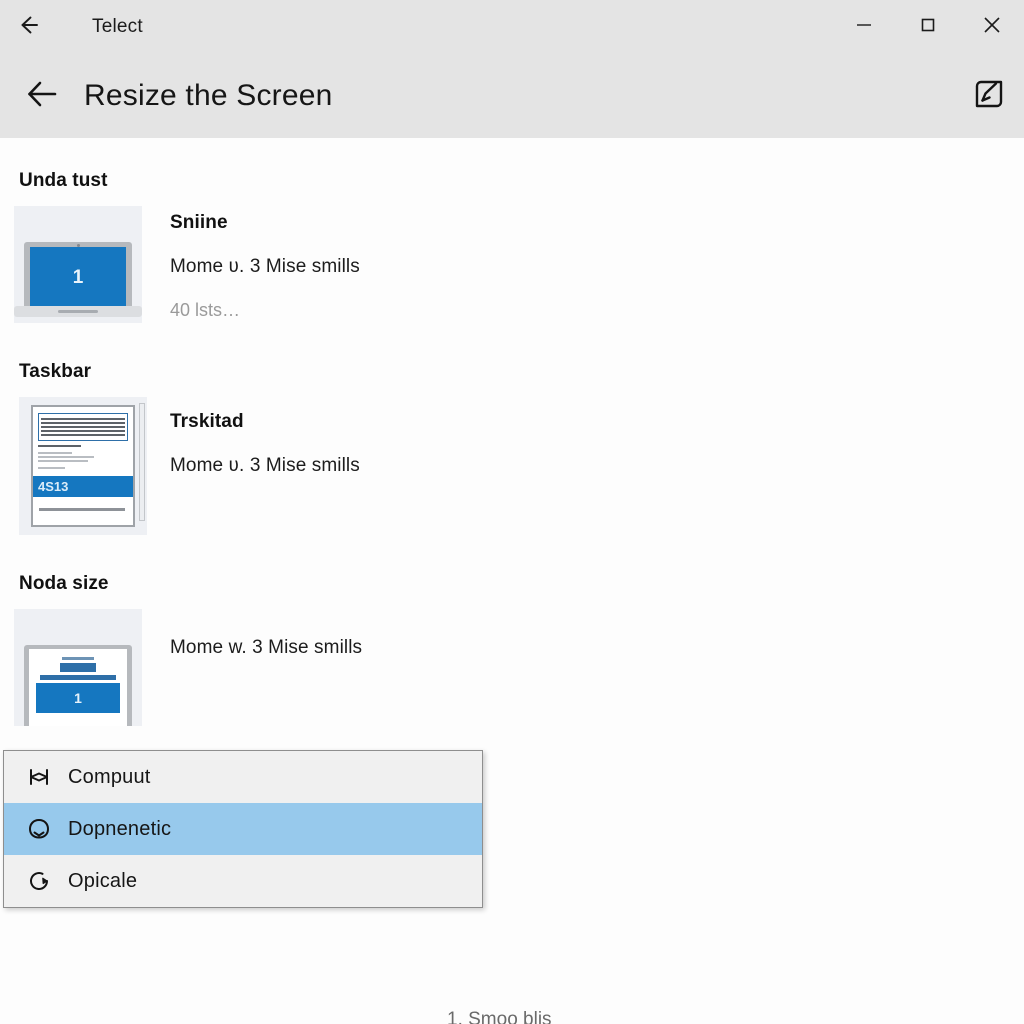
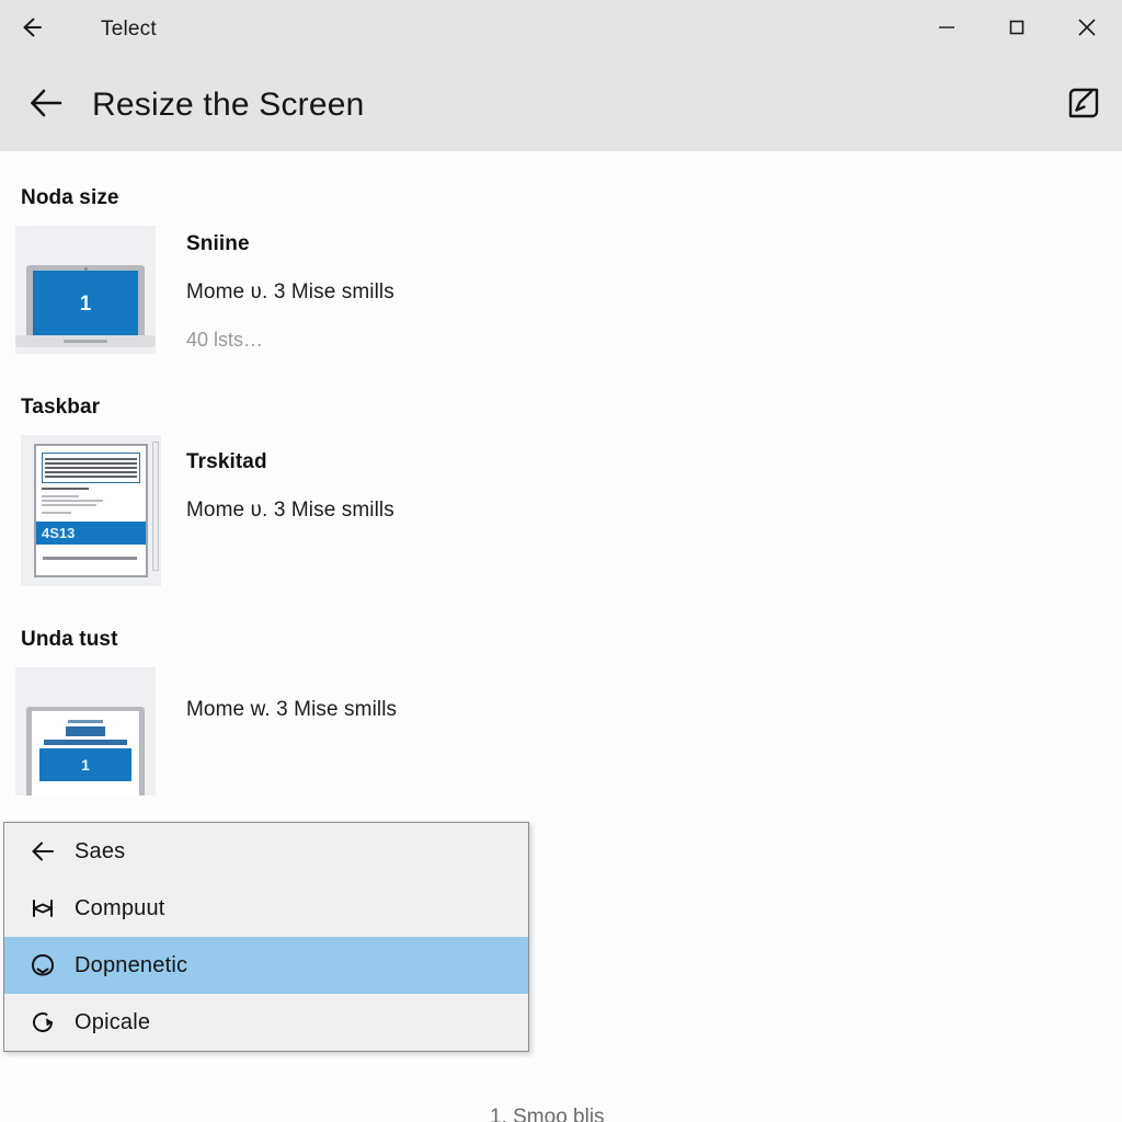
  Telect
  Resize the Screen
- Unda tust
+ Noda size
  1
  Sniine
  Mome ʋ. 3 Mise smills
  40 lsts…
  Taskbar
  4S13
  Trskitad
  Mome ʋ. 3 Mise smills
- Noda size
+ Unda tust
  1
  Mome w. 3 Mise smills
+ Saes
  Compuut
  Dopnenetic
  Opicale
  1. Smoo blis
